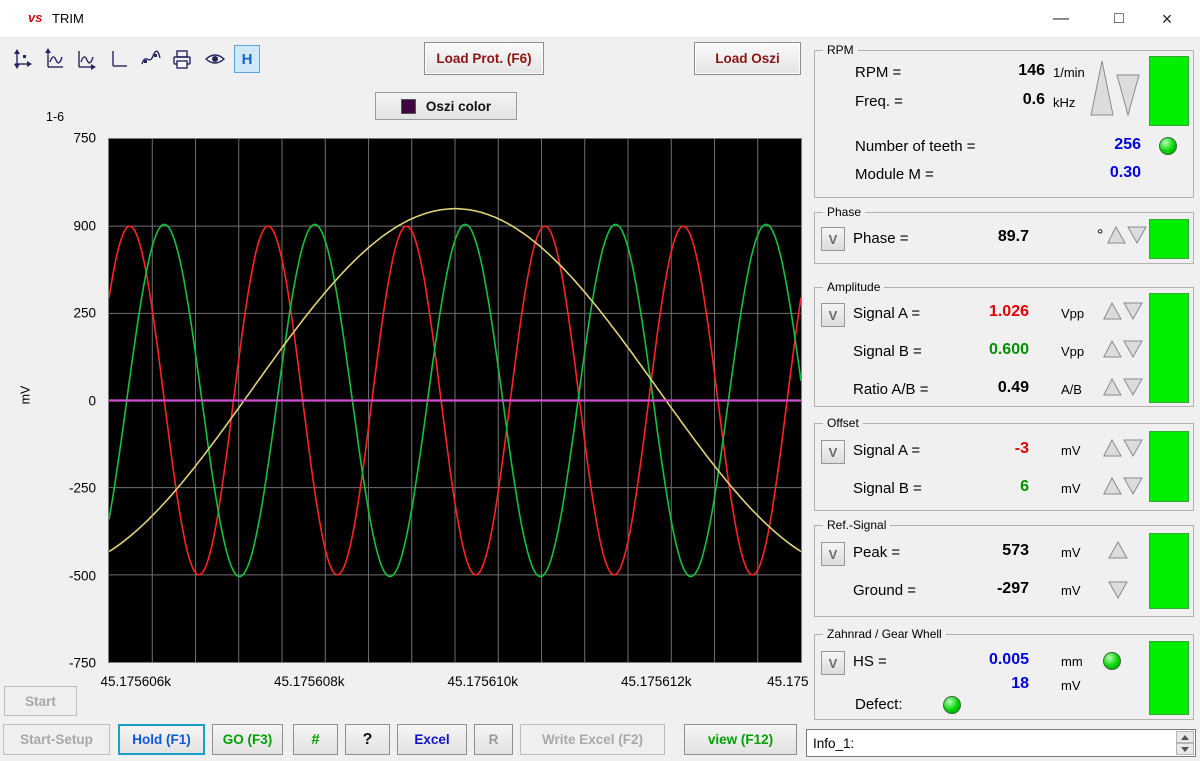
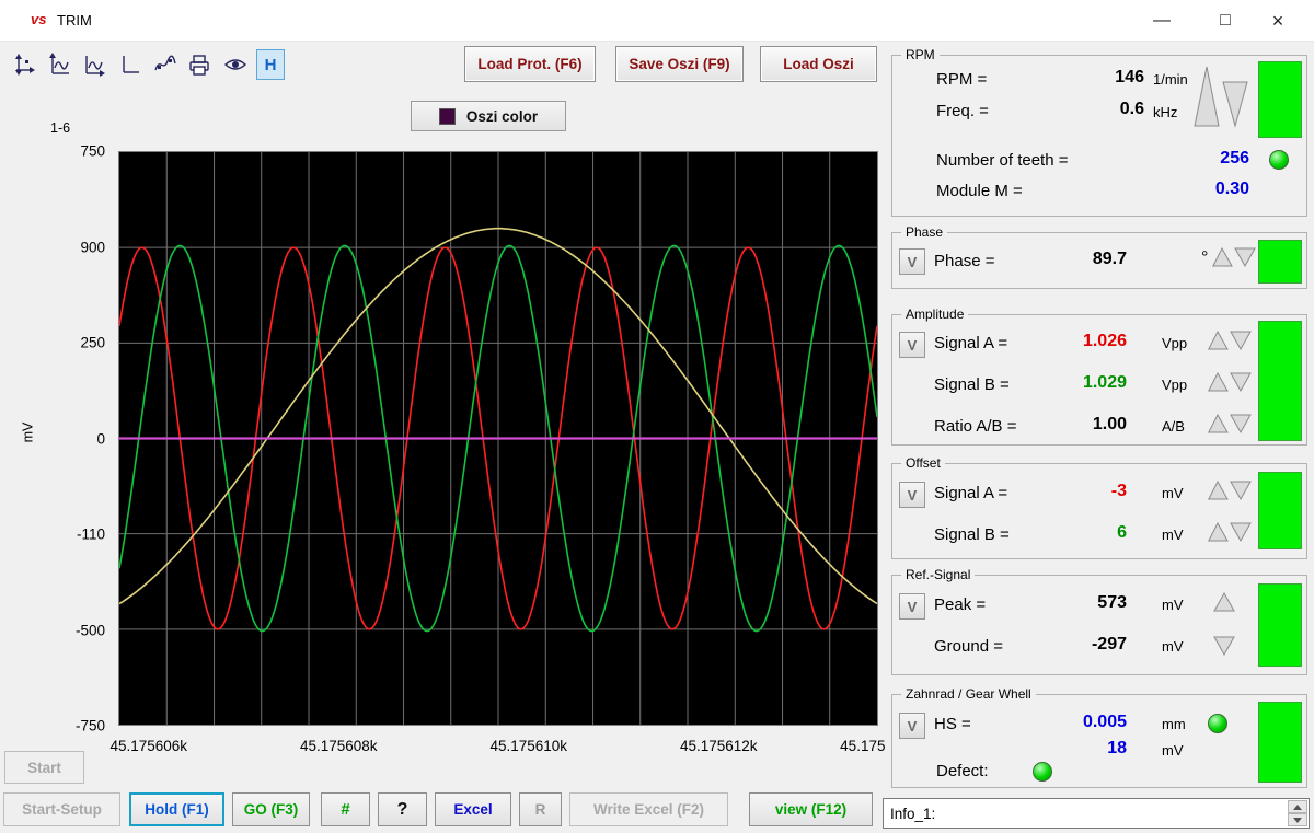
  vs
  TRIM
  —
  □
  ×
  H
  Load Prot. (F6)
+ Save Oszi (F9)
  Load Oszi
  Oszi color
  1-6
  750
  900
  250
  0
- -250
+ -110
  -500
  -750
  45.175606k
  45.175608k
  45.175610k
  45.175612k
  45.175
  RPM
  RPM =
  146
  1/min
  Freq. =
  0.6
  kHz
  Number of teeth =
  256
  Module M =
  0.30
  Phase
  V
  Phase =
  89.7
  °
  Amplitude
  V
  Signal A =
  1.026
  Vpp
  Signal B =
- 0.600
+ 1.029
  Vpp
  Ratio A/B =
- 0.49
+ 1.00
  A/B
  Offset
  V
  Signal A =
  -3
  mV
  Signal B =
  6
  mV
  Ref.-Signal
  V
  Peak =
  573
  mV
  Ground =
  -297
  mV
  Zahnrad / Gear Whell
  V
  HS =
  0.005
  mm
  18
  mV
  Defect:
  Start
  Start-Setup
  Hold (F1)
  GO (F3)
  #
  ?
  Excel
  R
  Write Excel (F2)
  view (F12)
  Info_1:
